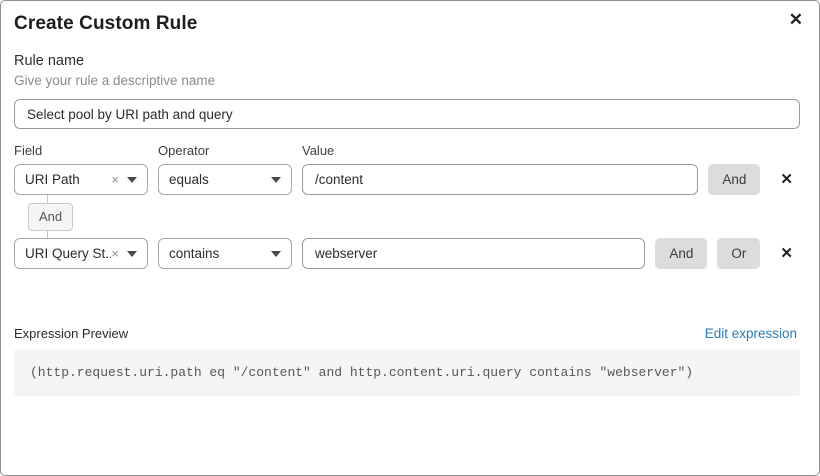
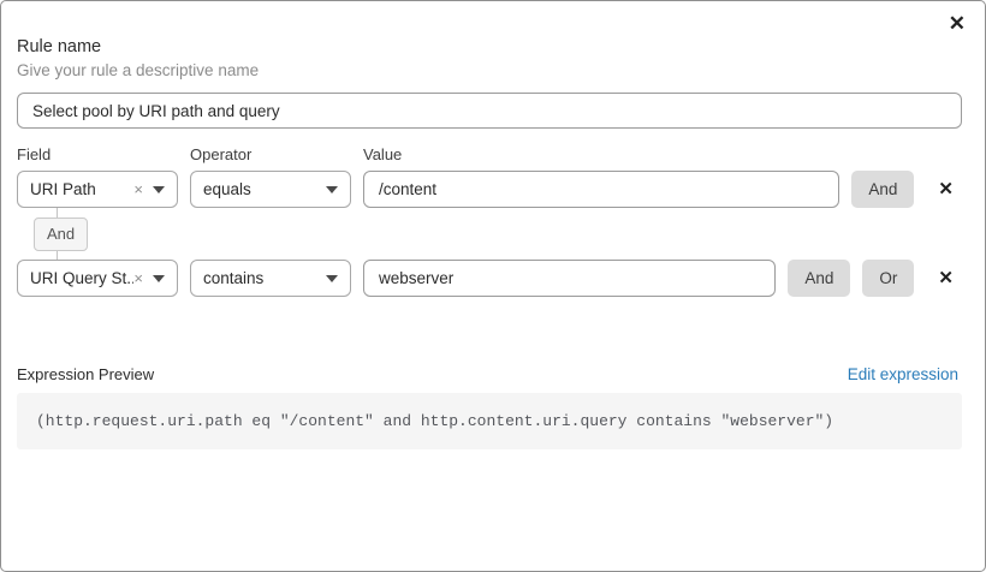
  ✕
- Create Custom Rule
  Rule name
  Give your rule a descriptive name
  Select pool by URI path and query
  Field
  Operator
  Value
  URI Path
  ×
  equals
  /content
  And
  ✕
  And
  URI Query St..
  ×
  contains
  webserver
  And
  Or
  ✕
  Expression Preview
  Edit expression
  (http.request.uri.path eq "/content" and http.content.uri.query contains "webserver")
